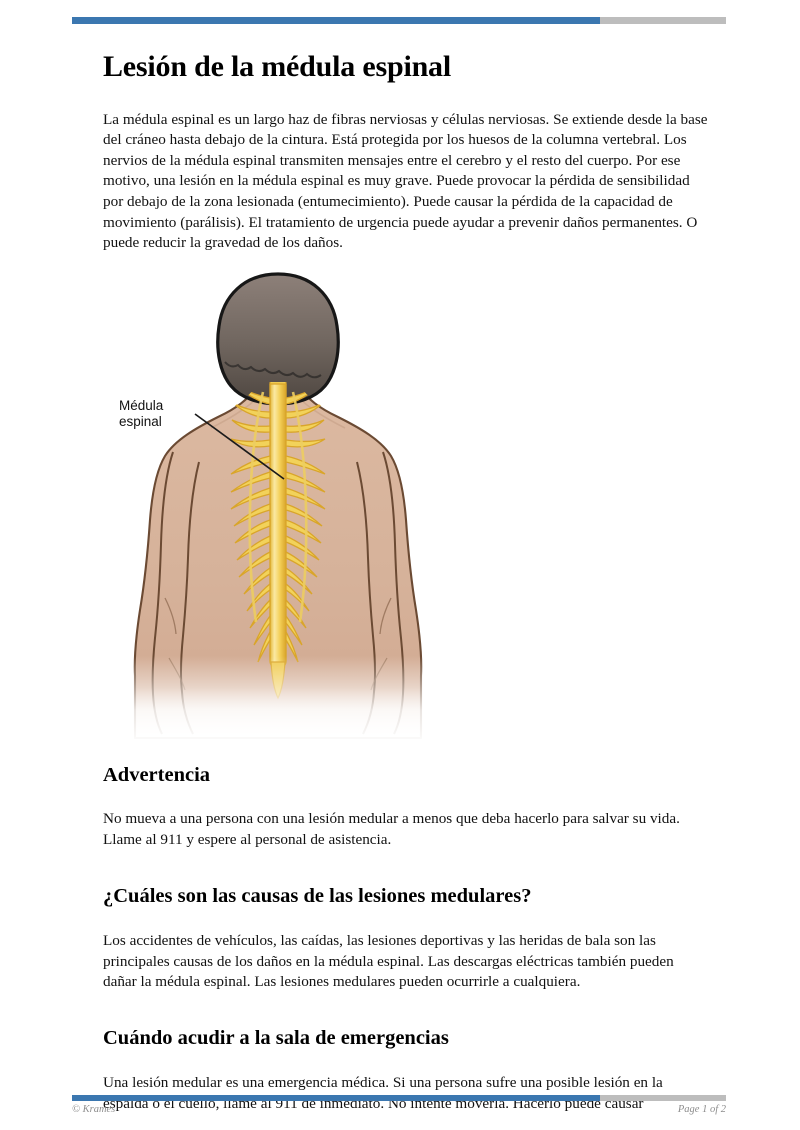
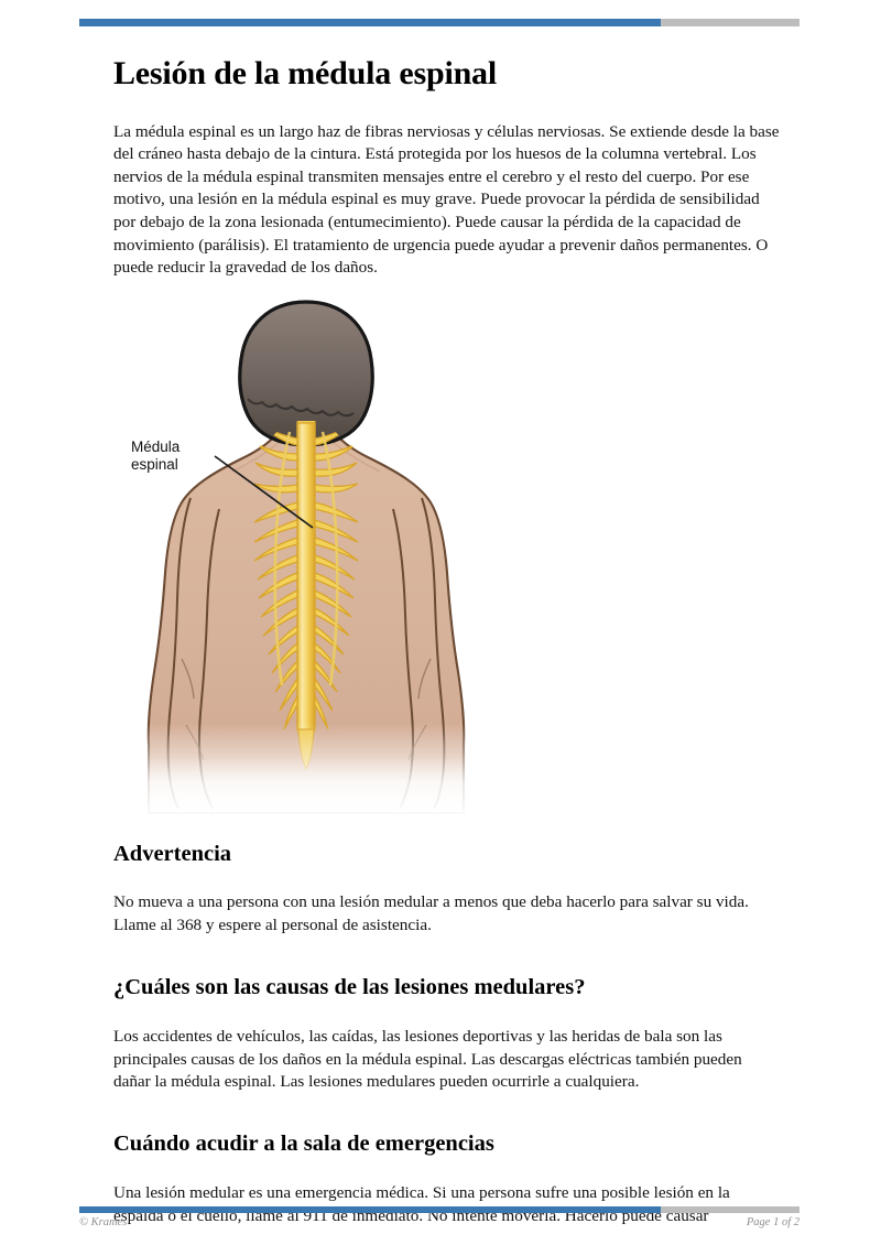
  Lesión de la médula espinal
  La médula espinal es un largo haz de fibras nerviosas y células nerviosas. Se extiende desde la base del cráneo hasta debajo de la cintura. Está protegida por los huesos de la columna vertebral. Los nervios de la médula espinal transmiten mensajes entre el cerebro y el resto del cuerpo. Por ese motivo, una lesión en la médula espinal es muy grave. Puede provocar la pérdida de sensibilidad por debajo de la zona lesionada (entumecimiento). Puede causar la pérdida de la capacidad de movimiento (parálisis). El tratamiento de urgencia puede ayudar a prevenir daños permanentes. O puede reducir la gravedad de los daños.
  Médula
  espinal
  Advertencia
- No mueva a una persona con una lesión medular a menos que deba hacerlo para salvar su vida. Llame al 911 y espere al personal de asistencia.
+ No mueva a una persona con una lesión medular a menos que deba hacerlo para salvar su vida. Llame al 368 y espere al personal de asistencia.
  ¿Cuáles son las causas de las lesiones medulares?
  Los accidentes de vehículos, las caídas, las lesiones deportivas y las heridas de bala son las principales causas de los daños en la médula espinal. Las descargas eléctricas también pueden dañar la médula espinal. Las lesiones medulares pueden ocurrirle a cualquiera.
  Cuándo acudir a la sala de emergencias
  Una lesión medular es una emergencia médica. Si una persona sufre una posible lesión en la espalda o el cuello, llame al 911 de inmediato. No intente moverla. Hacerlo puede causar
  © Krames
  Page 1 of 2
